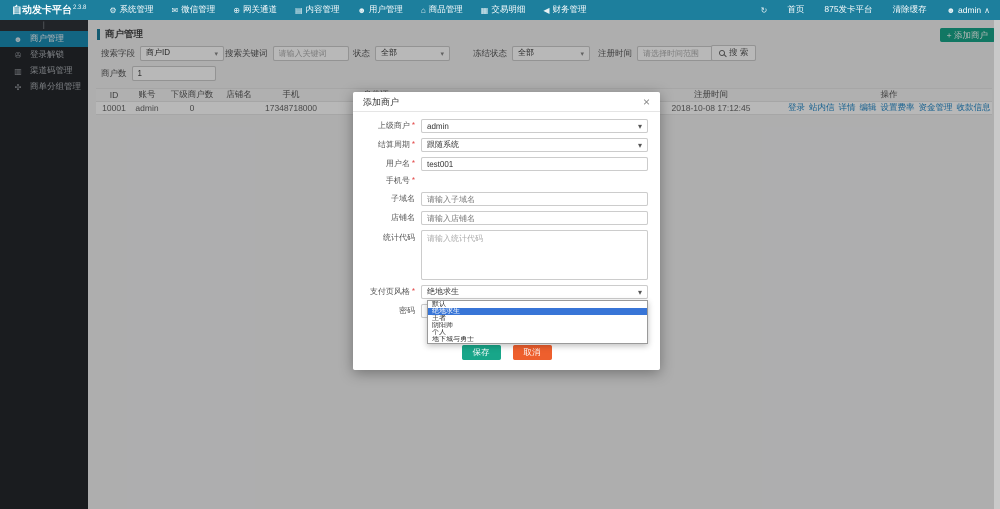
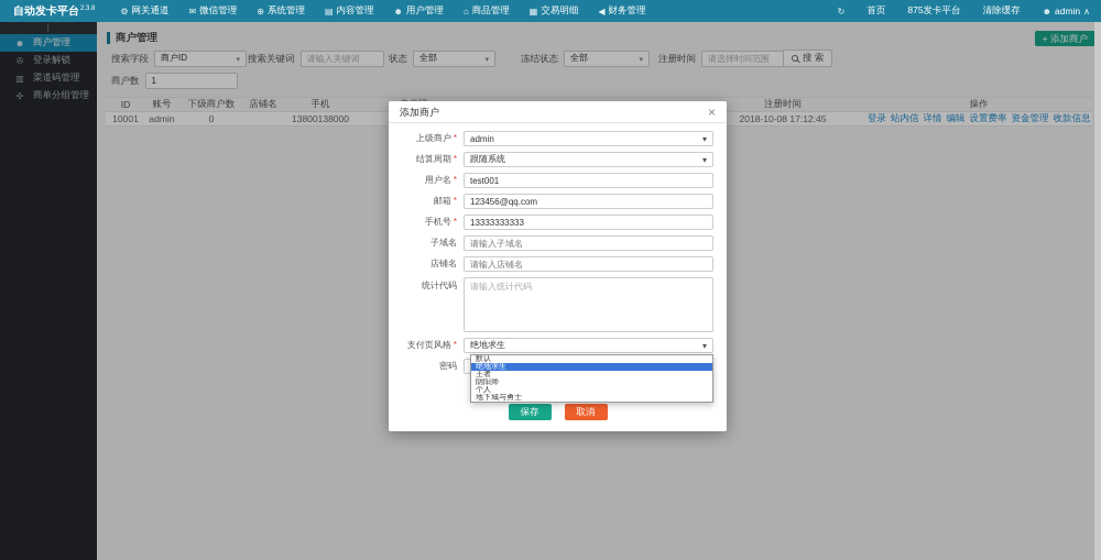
  ⚙
- 系统管理
+ 网关通道
  ✉
  微信管理
  ⊕
- 网关通道
+ 系统管理
  ▤
  内容管理
  ☻
  用户管理
  ⌂
  商品管理
  ▦
  交易明细
  ◀
  财务管理
  ↻
  首页
  875发卡平台
  清除缓存
  ☻
  admin
  ∧
  丨
  ☻
  商户管理
  ✇
  登录解锁
  ▥
  渠道码管理
  ✣
  商单分组管理
  商户管理
  + 添加商户
  搜索字段
  商户ID
  搜索关键词
  请输入关键词
  状态
  全部
  冻结状态
  全部
  注册时间
  请选择时间范围
  搜 索
  商户数
  1
  ID	账号	下级商户数	店铺名	手机			注册时间	操作
- 10001	admin	0		17348718000			2018-10-08 17:12:45	登录 站内信 详情 编辑 设置费率 资金管理 收款信息
+ 10001	admin	0		13800138000			2018-10-08 17:12:45	登录 站内信 详情 编辑 设置费率 资金管理 收款信息
  添加商户
  ×
  上级商户 *
  admin
  ▾
  结算周期 *
  跟随系统
  ▾
  用户名 *
  test001
+ 邮箱 *
+ 123456@qq.com
  手机号 *
+ 13333333333
  子域名
  请输入子域名
  店铺名
  请输入店铺名
  统计代码
  请输入统计代码
  支付页风格 *
  绝地求生
  ▾
  密码
  保存
  取消
